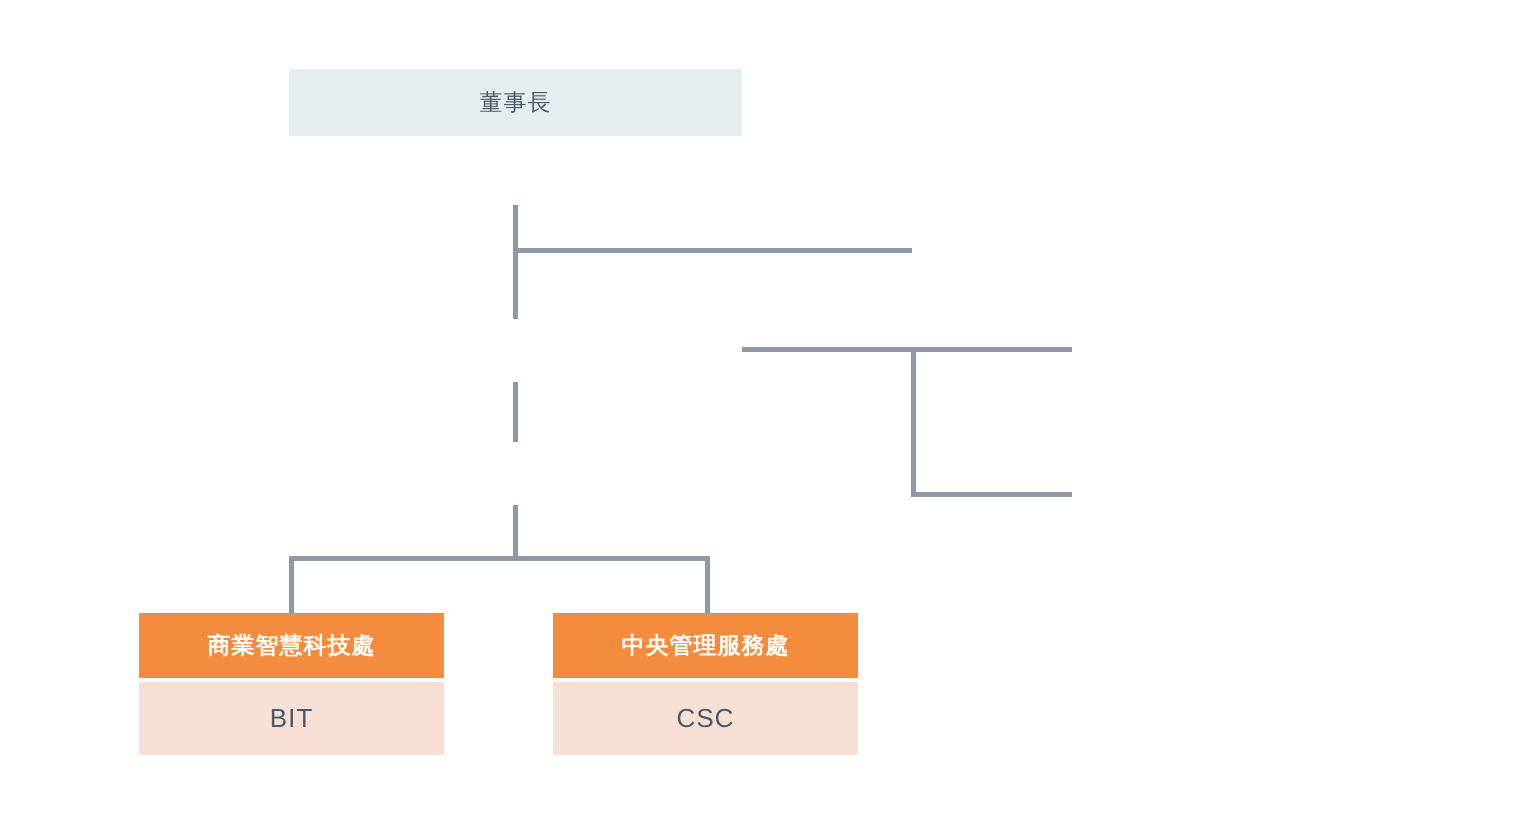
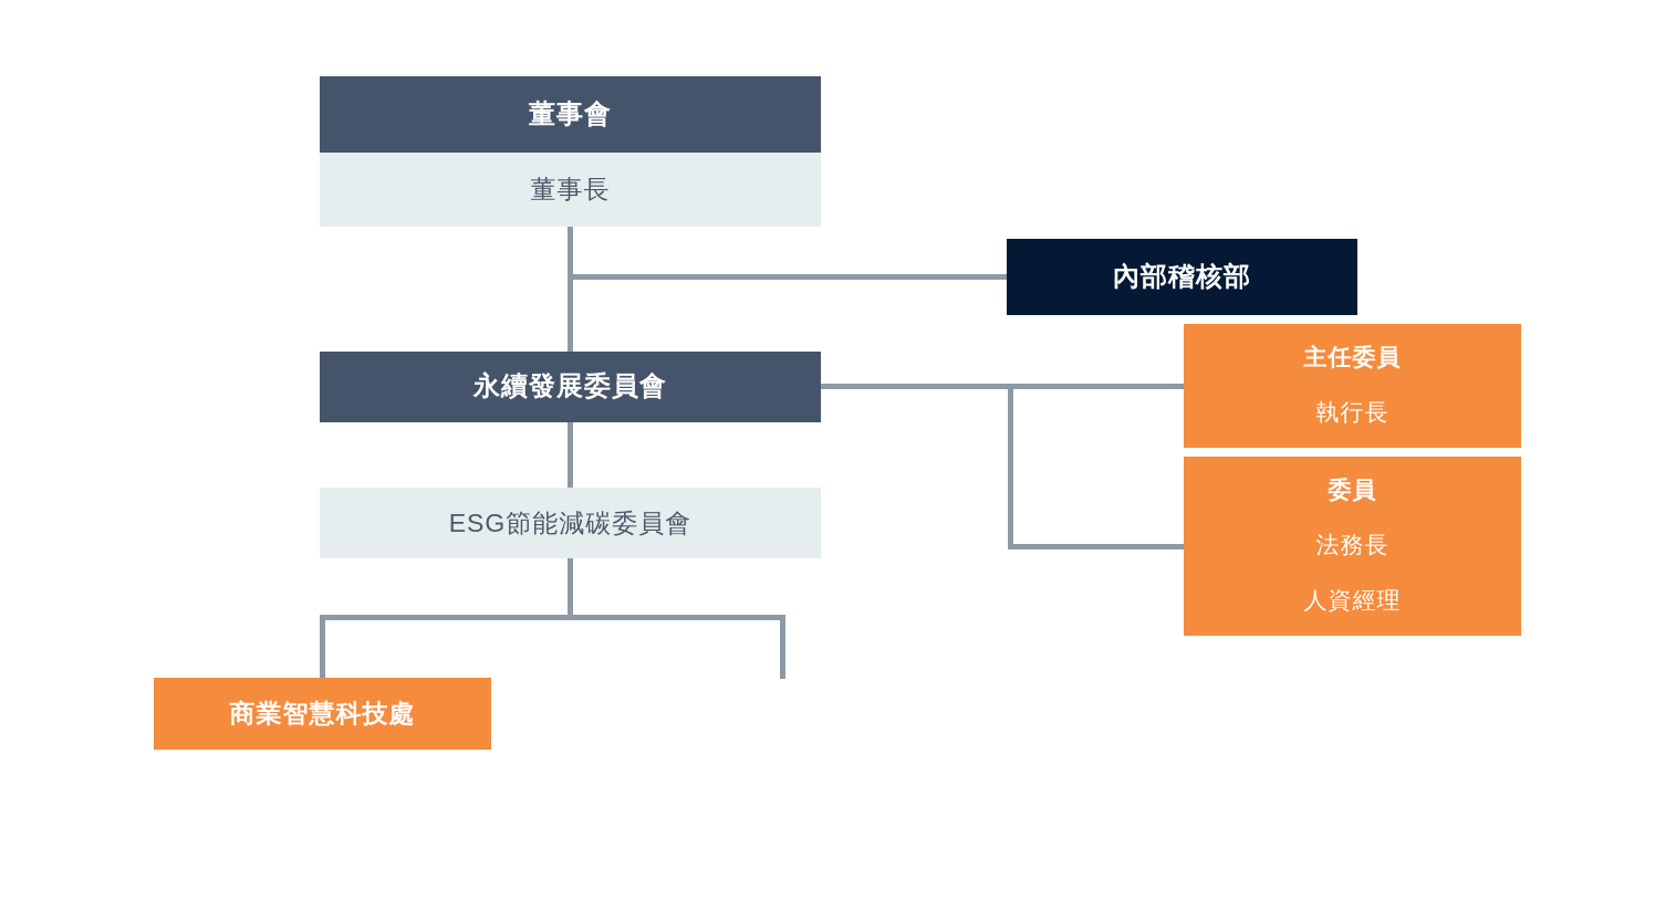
+ 董事會
  董事長
+ 內部稽核部
+ 永續發展委員會
+ ESG節能減碳委員會
+ 主任委員
+ 執行長
+ 委員
+ 法務長
+ 人資經理
  商業智慧科技處
- BIT
- 中央管理服務處
- CSC
